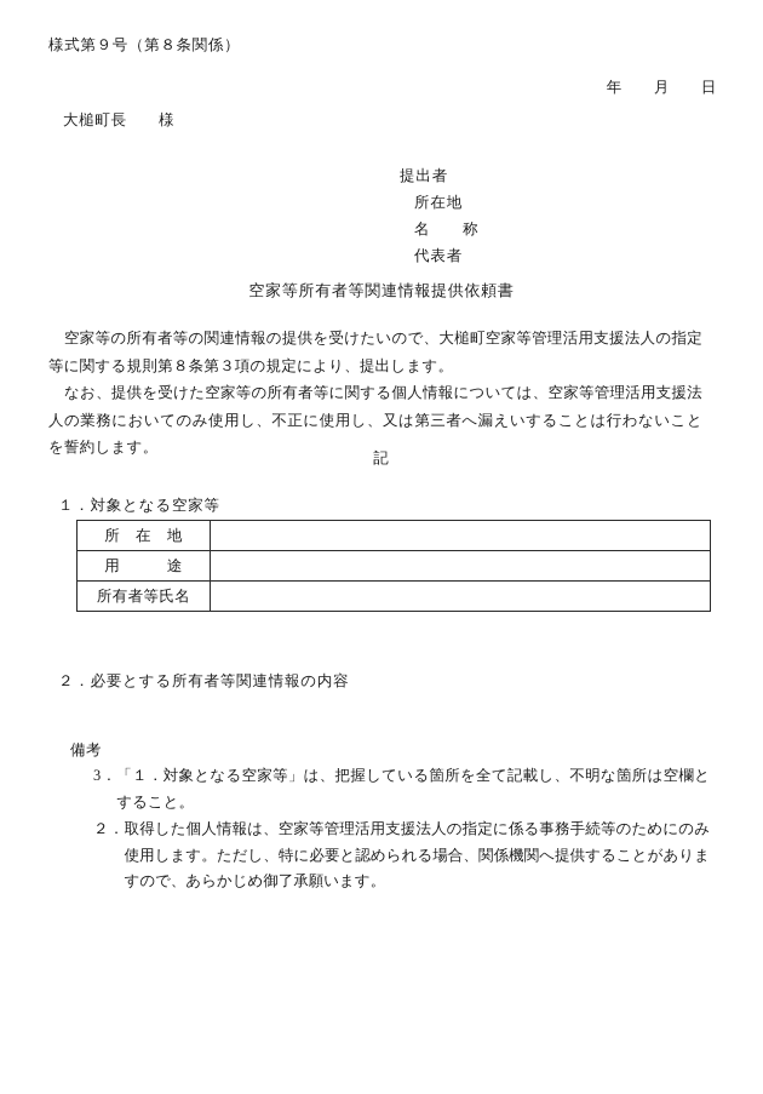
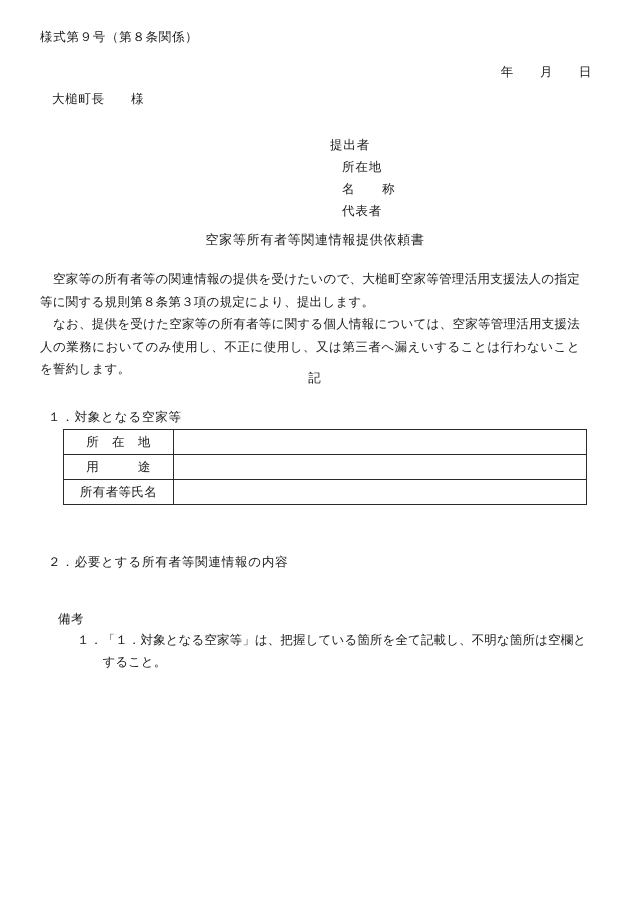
  様式第９号（第８条関係）
  年 月 日
  大槌町長 様
  提出者
  所在地
  名 称
  代表者
  空家等所有者等関連情報提供依頼書
  空家等の所有者等の関連情報の提供を受けたいので、大槌町空家等管理活用支援法人の指定等に関する規則第８条第３項の規定により、提出します。
  なお、提供を受けた空家等の所有者等に関する個人情報については、空家等管理活用支援法人の業務においてのみ使用し、不正に使用し、又は第三者へ漏えいすることは行わないことを誓約します。
  記
  １．対象となる空家等
  所 在 地
  用 途
  所有者等氏名
  ２．必要とする所有者等関連情報の内容
  備考
- 3．
+ １．
  「１．対象となる空家等」は、把握している箇所を全て記載し、不明な箇所は空欄とすること。
- ２．
- 取得した個人情報は、空家等管理活用支援法人の指定に係る事務手続等のためにのみ使用します。ただし、特に必要と認められる場合、関係機関へ提供することがありますので、あらかじめ御了承願います。
